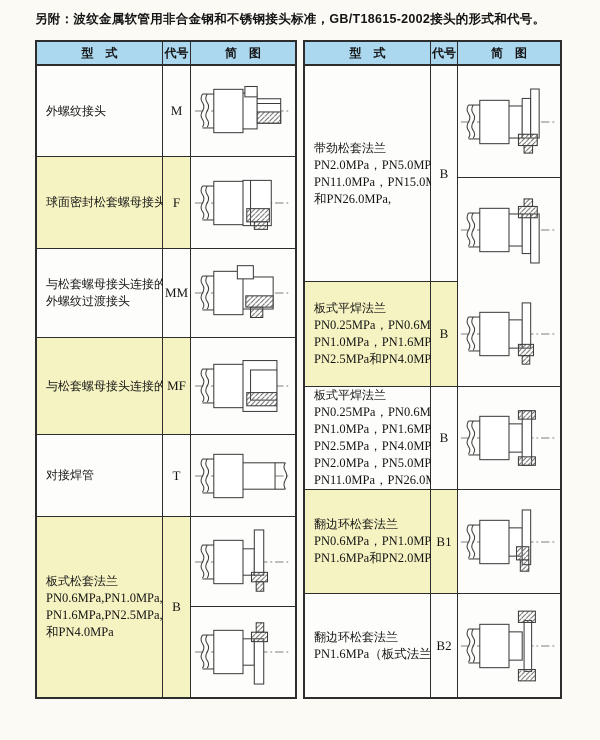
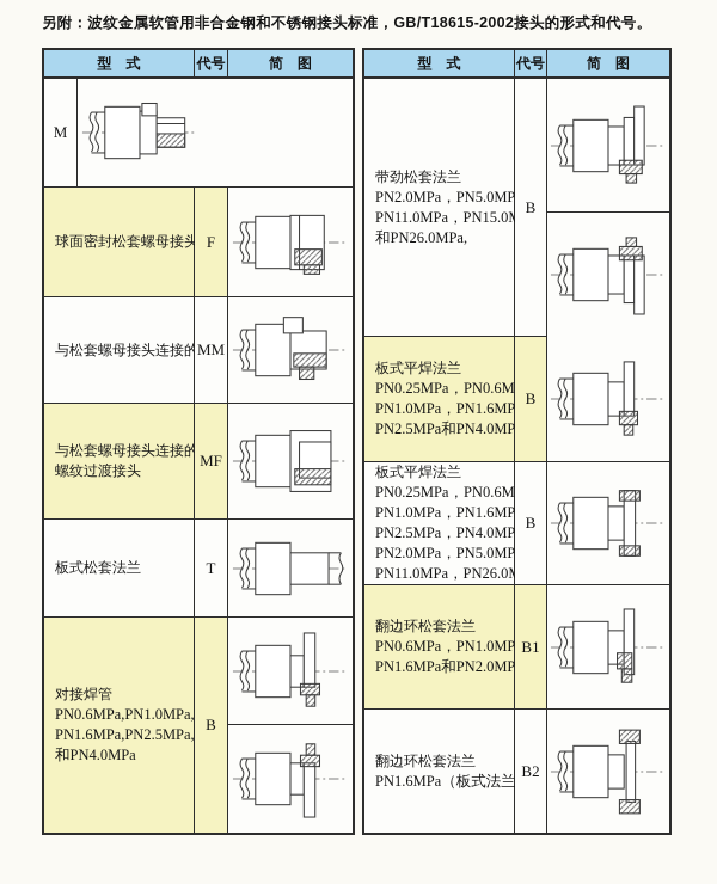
  另附：波纹金属软管用非合金钢和不锈钢接头标准，GB/T18615-2002接头的形式和代号。
  型 式
  代号
  简 图
- 外螺纹接头
  M
  球面密封松套螺母接头
  F
  与松套螺母接头连接的
- 外螺纹过渡接头
  MM
  与松套螺母接头连接的
+ 螺纹过渡接头
  MF
- 对接焊管
+ 板式松套法兰
  T
- 板式松套法兰
+ 对接焊管
  PN0.6MPa,PN1.0MPa,
  PN1.6MPa,PN2.5MPa,
  和PN4.0MPa
  B
  型 式
  代号
  简 图
  带劲松套法兰
  PN2.0MPa，PN5.0MP
  PN11.0MPa，PN15.0
  和PN26.0MPa,
  B
  板式平焊法兰
  PN0.25MPa，PN0.6M
  PN1.0MPa，PN1.6MP
  PN2.5MPa和PN4.0MP
  B
  板式平焊法兰
  PN0.25MPa，PN0.6M
  PN1.0MPa，PN1.6MP
  PN2.5MPa，PN4.0MP
  PN2.0MPa，PN5.0MP
  PN11.0MPa，PN26.0
  B
  翻边环松套法兰
  PN0.6MPa，PN1.0MP
  PN1.6MPa和PN2.0MP
  B1
  翻边环松套法兰
  PN1.6MPa（板式法兰
  B2
